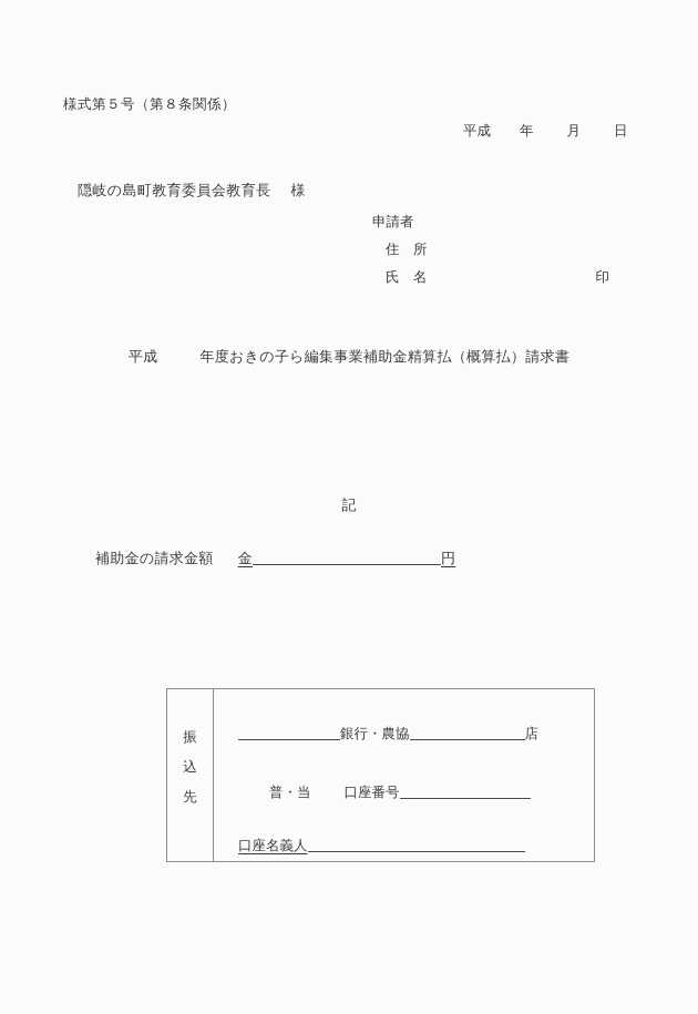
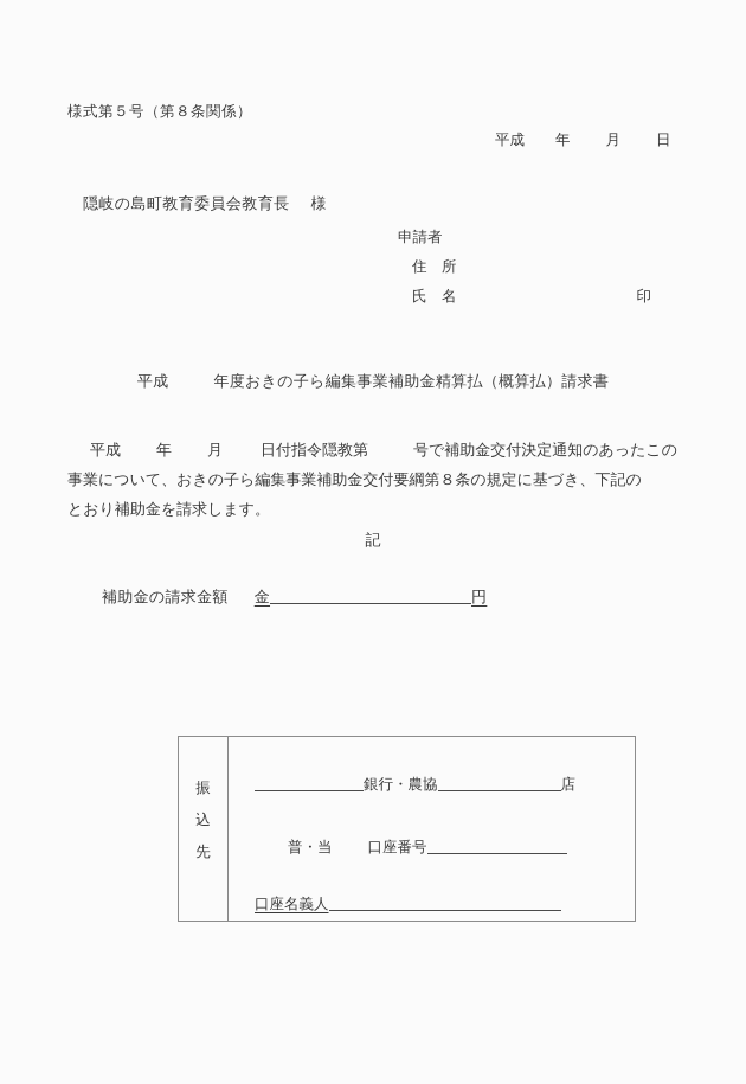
  様式第５号（第８条関係）
  平成 年 月 日
  隠岐の島町教育委員会教育長 様
  申請者
  住 所
  氏 名 印
  平成 年度おきの子ら編集事業補助金精算払（概算払）請求書
+ 平成 年 月 日付指令隠教第 号で補助金交付決定通知のあったこの
+ 事業について、おきの子ら編集事業補助金交付要綱第８条の規定に基づき、下記の
+ とおり補助金を請求します。
  記
  補助金の請求金額 金 円
  振
  込
  先
  銀行・農協 店
  普・当 口座番号
  口座名義人
